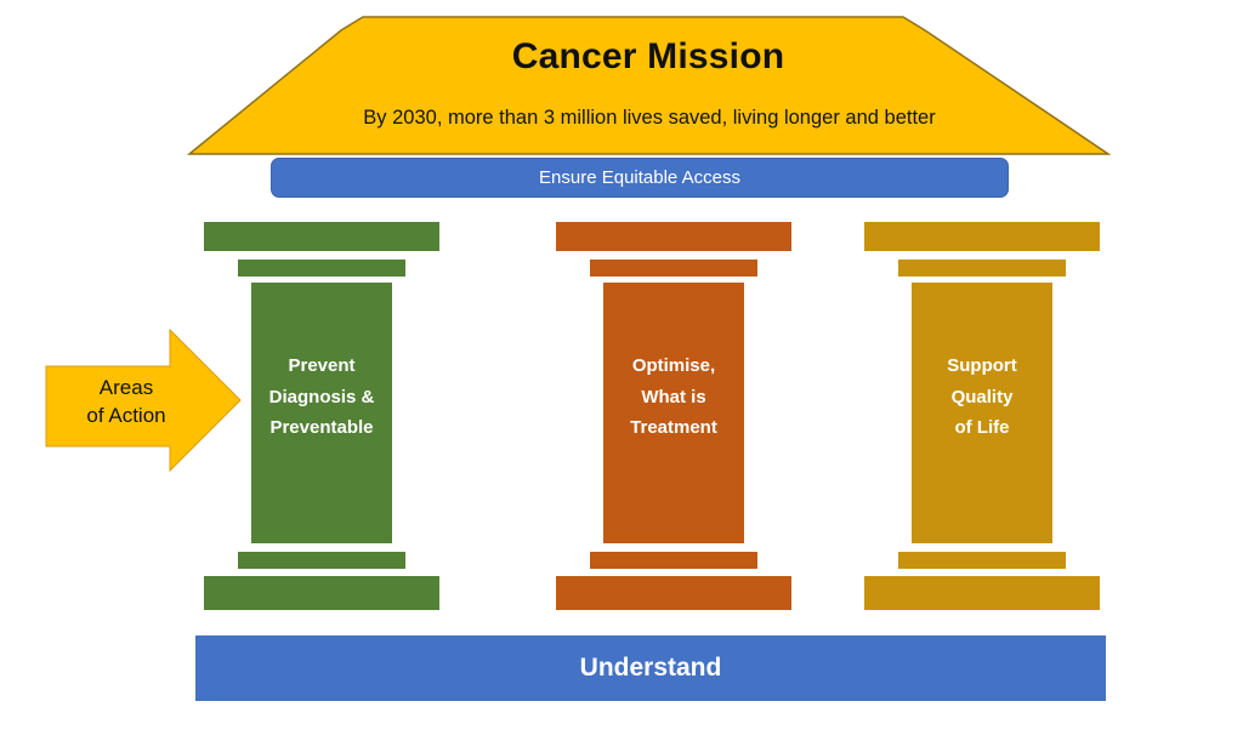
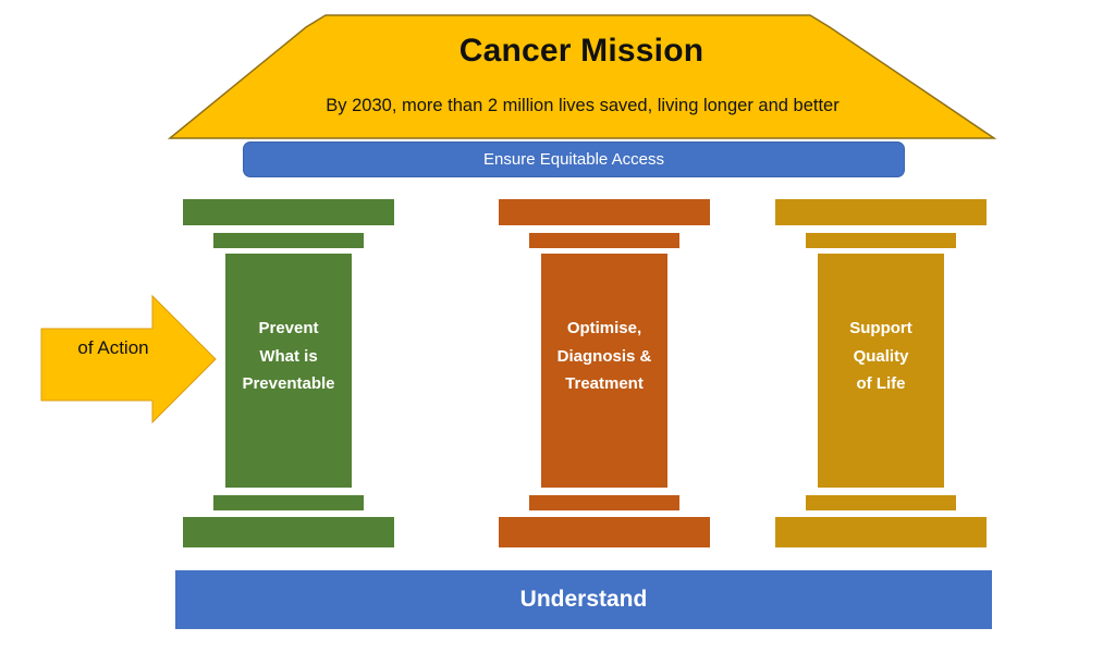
  Cancer Mission
- By 2030, more than 3 million lives saved, living longer and better
+ By 2030, more than 2 million lives saved, living longer and better
  Ensure Equitable Access
- Areas
  of Action
  Prevent
- Diagnosis &
+ What is
  Preventable
  Optimise,
- What is
+ Diagnosis &
  Treatment
  Support
  Quality
  of Life
  Understand
